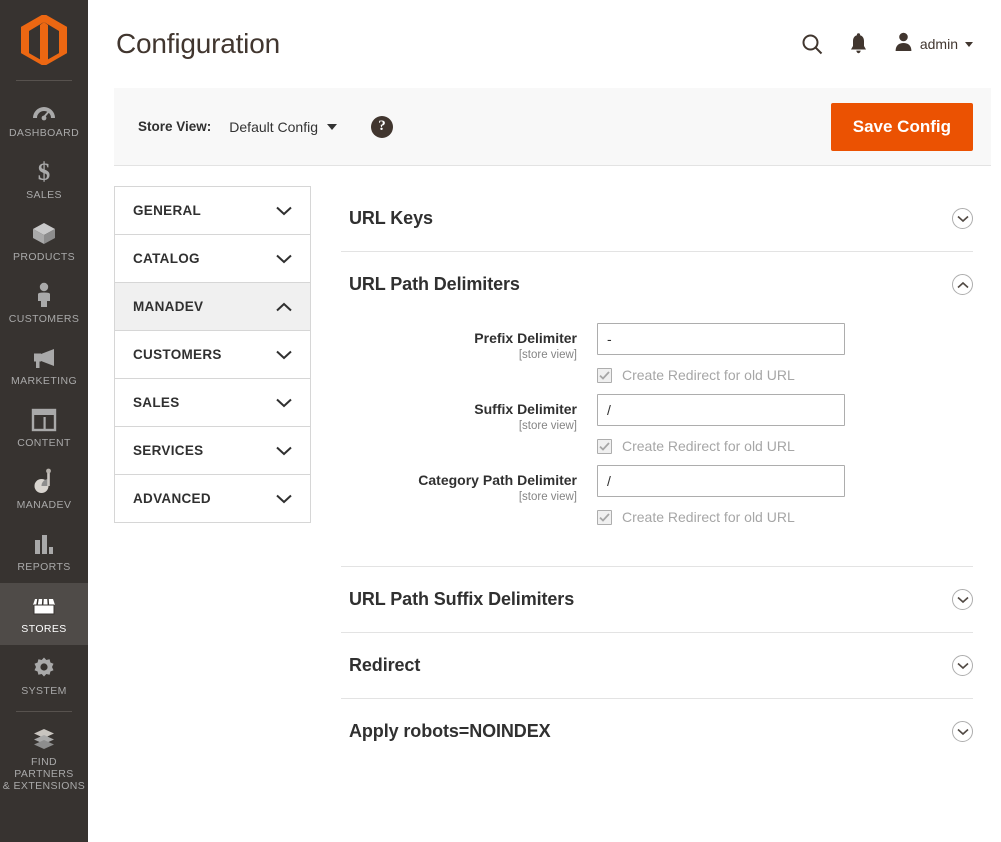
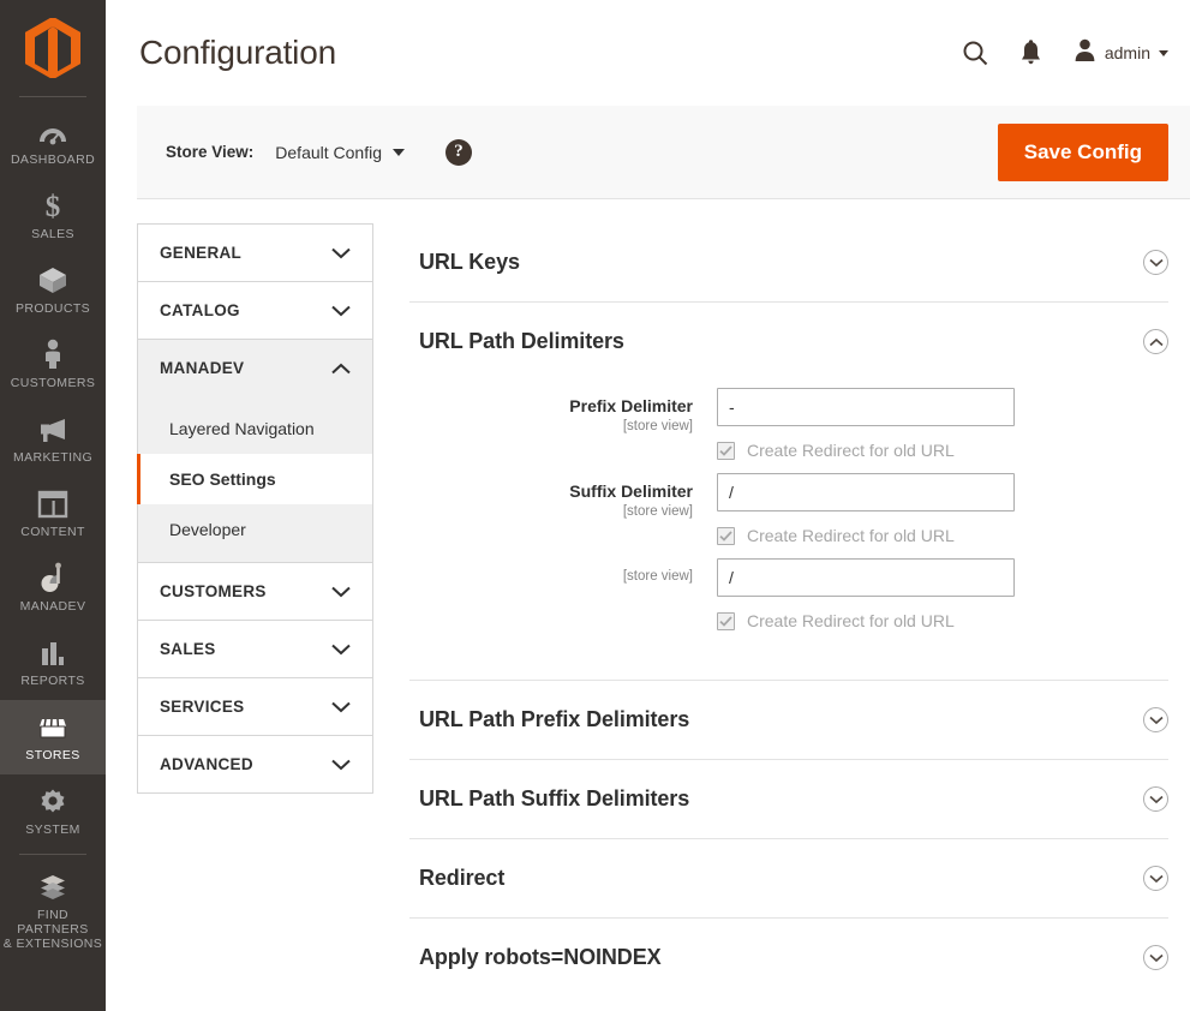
  DASHBOARD
  $
  SALES
  PRODUCTS
  CUSTOMERS
  MARKETING
  CONTENT
  MANADEV
  REPORTS
  STORES
  SYSTEM
  FIND PARTNERS
  & EXTENSIONS
  Configuration
  admin
  Store View:
  Default Config
  ?
  Save Config
  GENERAL
  CATALOG
  MANADEV
+ Layered Navigation
+ SEO Settings
+ Developer
  CUSTOMERS
  SALES
  SERVICES
  ADVANCED
  URL Keys
  URL Path Delimiters
  Prefix Delimiter
  [store view]
  -
  Create Redirect for old URL
  Suffix Delimiter
  [store view]
  /
  Create Redirect for old URL
- Category Path Delimiter
  [store view]
  /
  Create Redirect for old URL
+ URL Path Prefix Delimiters
  URL Path Suffix Delimiters
  Redirect
  Apply robots=NOINDEX
